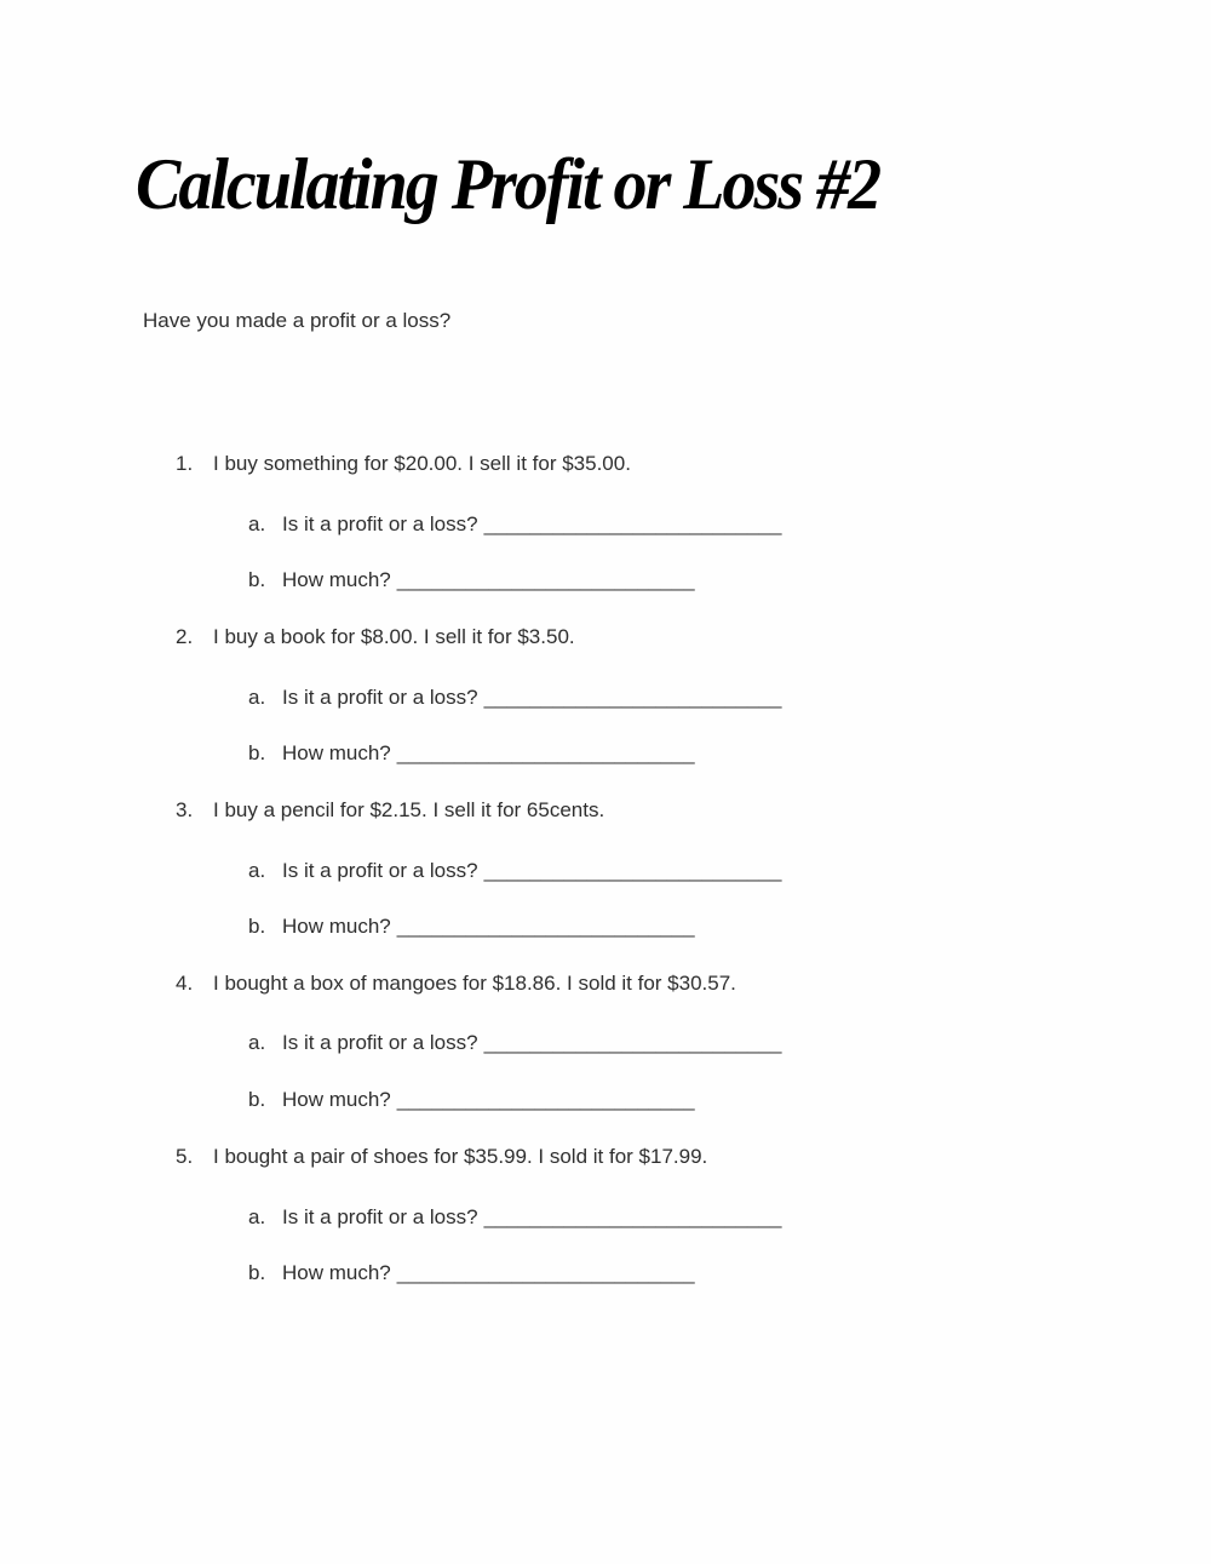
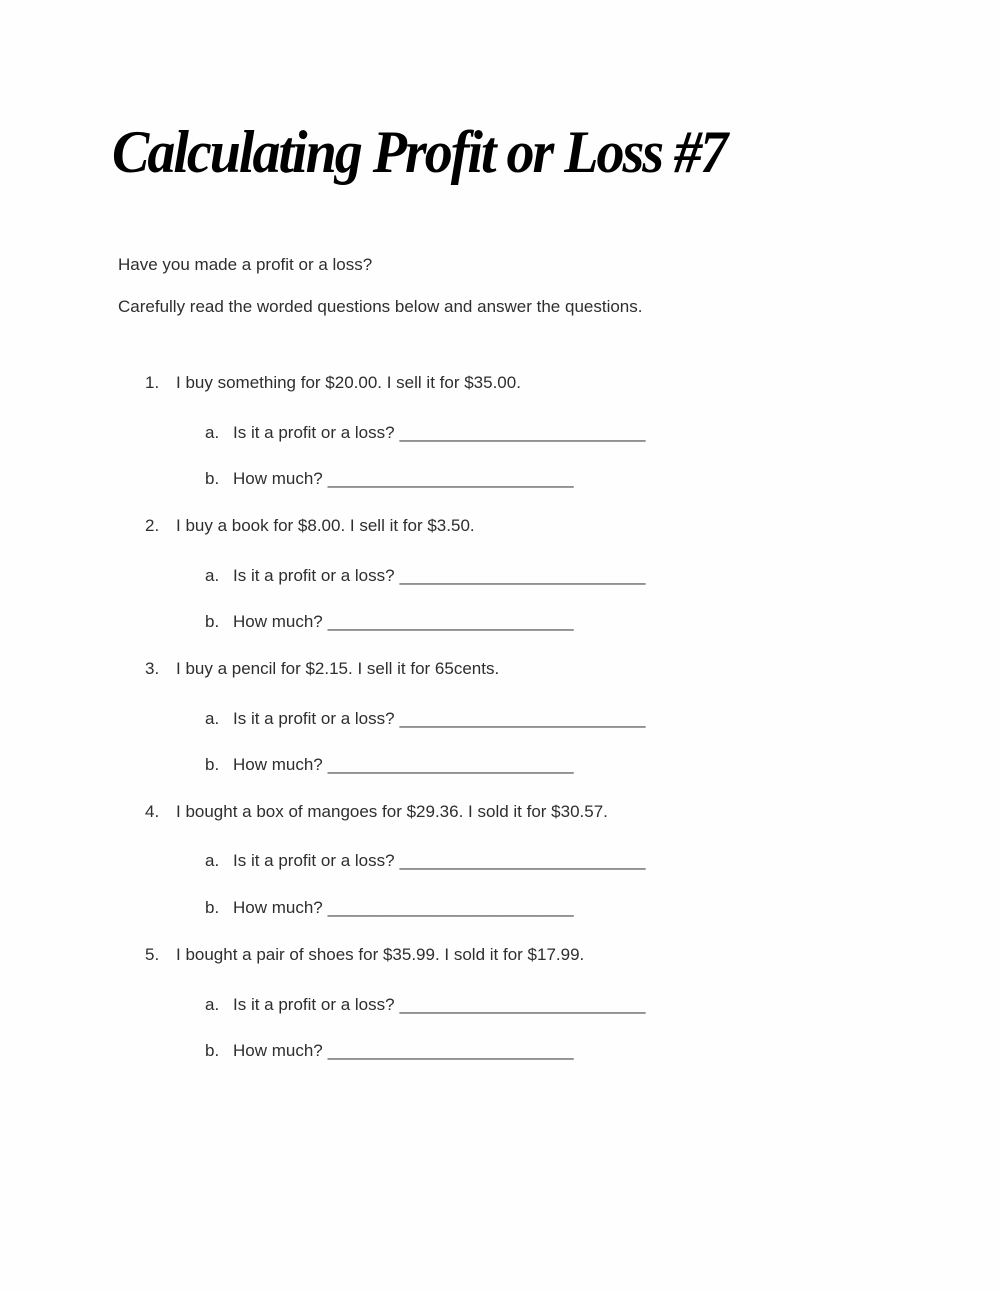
- Calculating Profit or Loss #2
+ Calculating Profit or Loss #7
  Have you made a profit or a loss?
+ Carefully read the worded questions below and answer the questions.
  1. I buy something for $20.00. I sell it for $35.00.
  a. Is it a profit or a loss? __________________________
  b. How much? __________________________
  2. I buy a book for $8.00. I sell it for $3.50.
  a. Is it a profit or a loss? __________________________
  b. How much? __________________________
  3. I buy a pencil for $2.15. I sell it for 65cents.
  a. Is it a profit or a loss? __________________________
  b. How much? __________________________
- 4. I bought a box of mangoes for $18.86. I sold it for $30.57.
+ 4. I bought a box of mangoes for $29.36. I sold it for $30.57.
  a. Is it a profit or a loss? __________________________
  b. How much? __________________________
  5. I bought a pair of shoes for $35.99. I sold it for $17.99.
  a. Is it a profit or a loss? __________________________
  b. How much? __________________________
